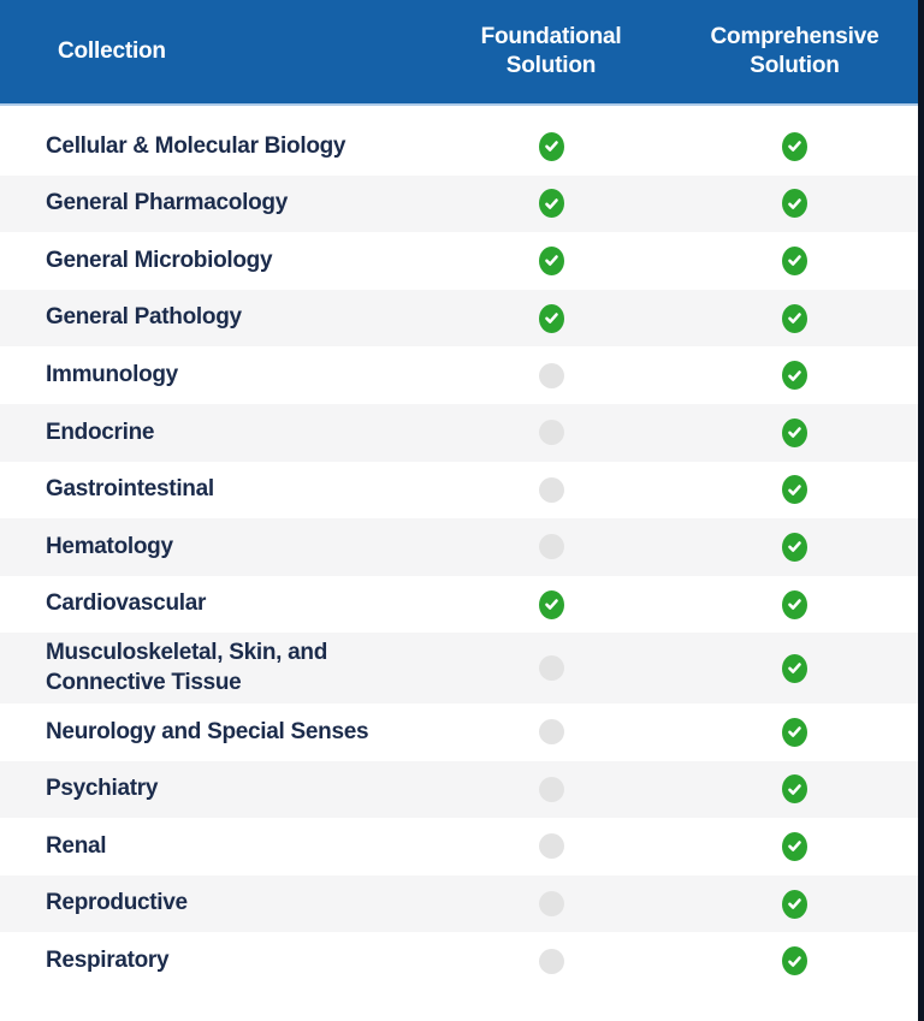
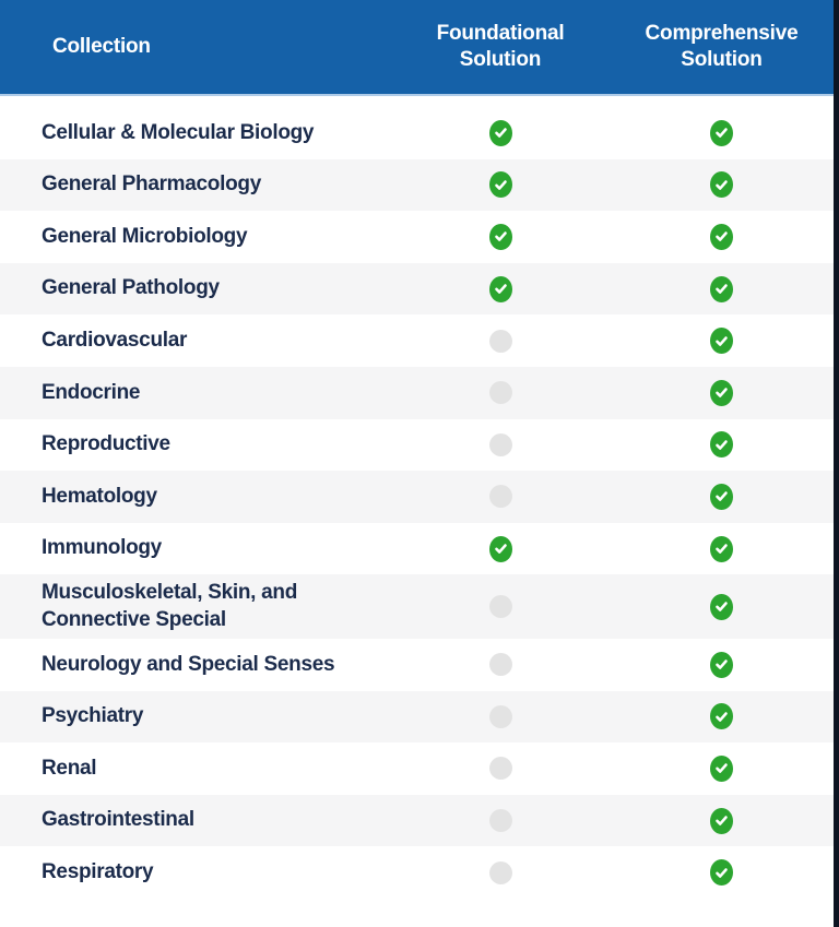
  Collection
  Foundational Solution
  Comprehensive Solution
  Cellular & Molecular Biology
  General Pharmacology
  General Microbiology
  General Pathology
- Immunology
+ Cardiovascular
  Endocrine
- Gastrointestinal
+ Reproductive
  Hematology
- Cardiovascular
+ Immunology
- Musculoskeletal, Skin, and Connective Tissue
+ Musculoskeletal, Skin, and Connective Special
  Neurology and Special Senses
  Psychiatry
  Renal
- Reproductive
+ Gastrointestinal
  Respiratory
